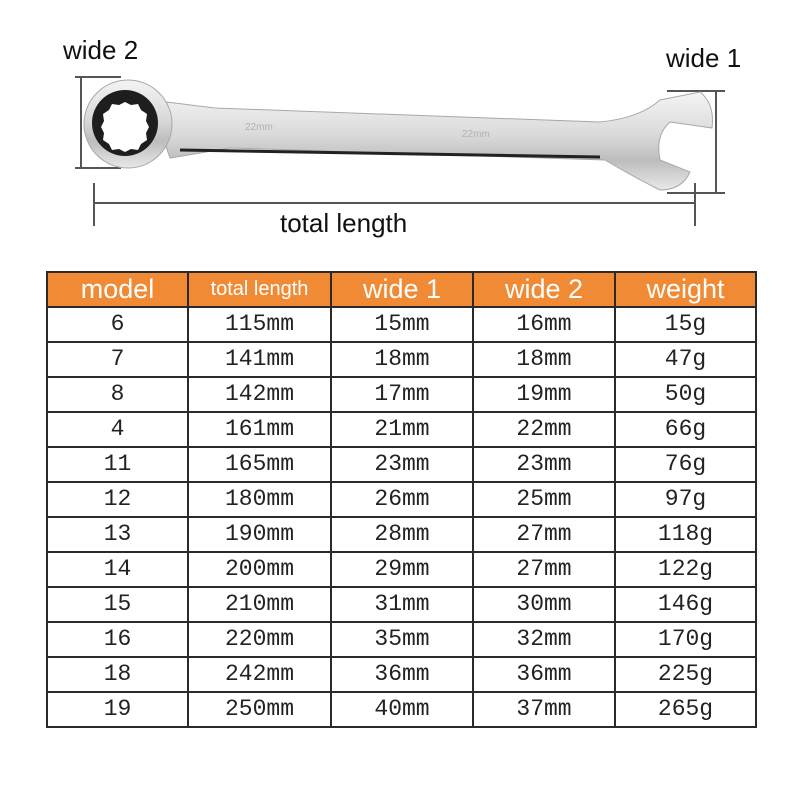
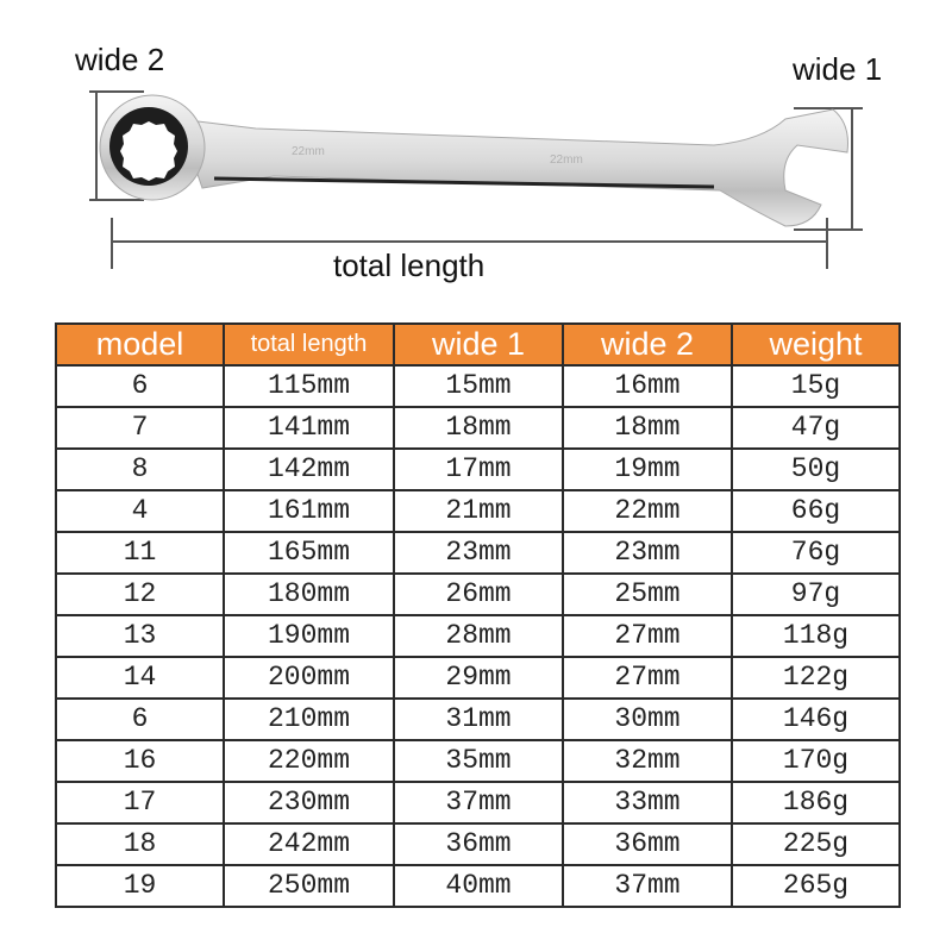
  wide 2
  wide 1
  total length
  22mm
  22mm
  model	total length	wide 1	wide 2	weight
  6	115mm	15mm	16mm	15g
  7	141mm	18mm	18mm	47g
  8	142mm	17mm	19mm	50g
  4	161mm	21mm	22mm	66g
  11	165mm	23mm	23mm	76g
  12	180mm	26mm	25mm	97g
  13	190mm	28mm	27mm	118g
  14	200mm	29mm	27mm	122g
- 15	210mm	31mm	30mm	146g
+ 6	210mm	31mm	30mm	146g
  16	220mm	35mm	32mm	170g
+ 17	230mm	37mm	33mm	186g
  18	242mm	36mm	36mm	225g
  19	250mm	40mm	37mm	265g
